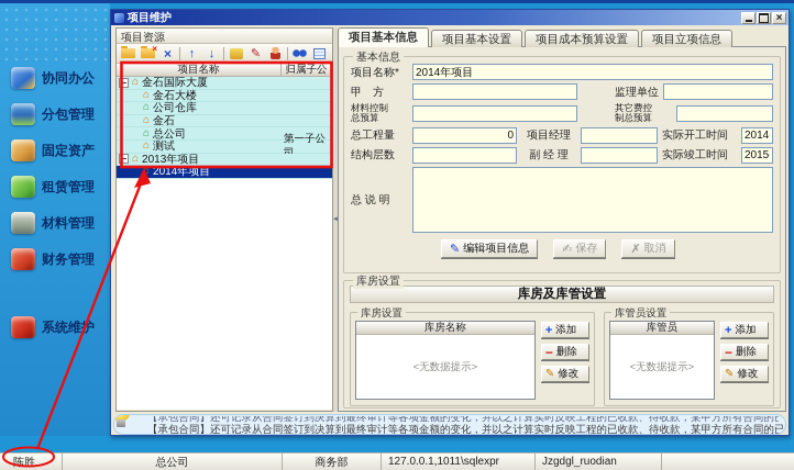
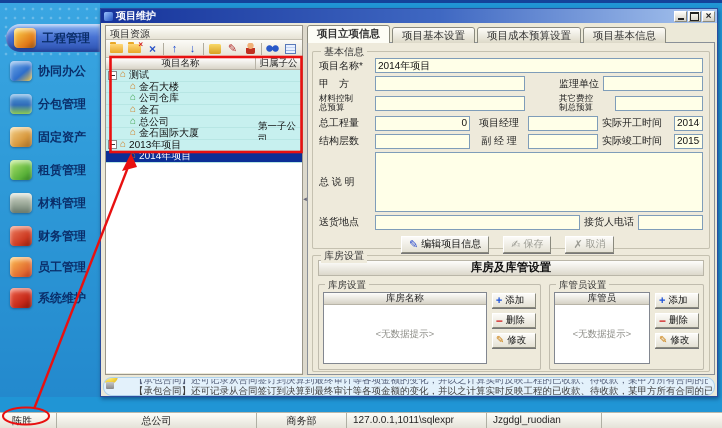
+ 工程管理
  协同办公
  分包管理
  固定资产
  租赁管理
  材料管理
  财务管理
+ 员工管理
  系统维护
  项目维护
  项目资源
  ×
  ↑
  ↓
  ✎
  项目名称
  归属子公
  ⌂
- 金石国际大厦
+ 测试
  ⌂
  金石大楼
  ⌂
  公司仓库
  ⌂
  金石
  ⌂
  总公司
  ⌂
- 测试
+ 金石国际大厦
  第一子公
  ⌂
  2013年项目
  ⌂
  2014年项目
- 项目基本信息
+ 项目立项信息
  项目基本设置
  项目成本预算设置
- 项目立项信息
+ 项目基本信息
  基本信息
  项目名称*
  2014年项目
  甲 方
  监理单位
  材料控制
  总预算
  其它费控
  制总预算
  总工程量
  0
  项目经理
  实际开工时间
  结构层数
  副 经 理
  实际竣工时间
  总 说 明
+ 送货地点
+ 接货人电话
  ✎
  编辑项目信息
  ✍
  保存
  ✗
  取消
  库房设置
  库房及库管设置
  库房设置
  库房名称
  <无数据提示>
  +
  添加
  −
  删除
  ✎
  修改
  库管员设置
  库管员
  <无数据提示>
  +
  添加
  −
  删除
  ✎
  修改
  【承包合同】还可记录从合同签订到决算到最终审计等各项金额的变化，并以之计算实时反映工程的已收款、待收款，某甲方所有合同的
  【承包合同】还可记录从合同签订到决算到最终审计等各项金额的变化，并以之计算实时反映工程的已收款、待收款，某甲方所有合同的
  陈胜
  总公司
  商务部
  127.0.0.1,1011\sqlexpr
  Jzgdgl_ruodian
